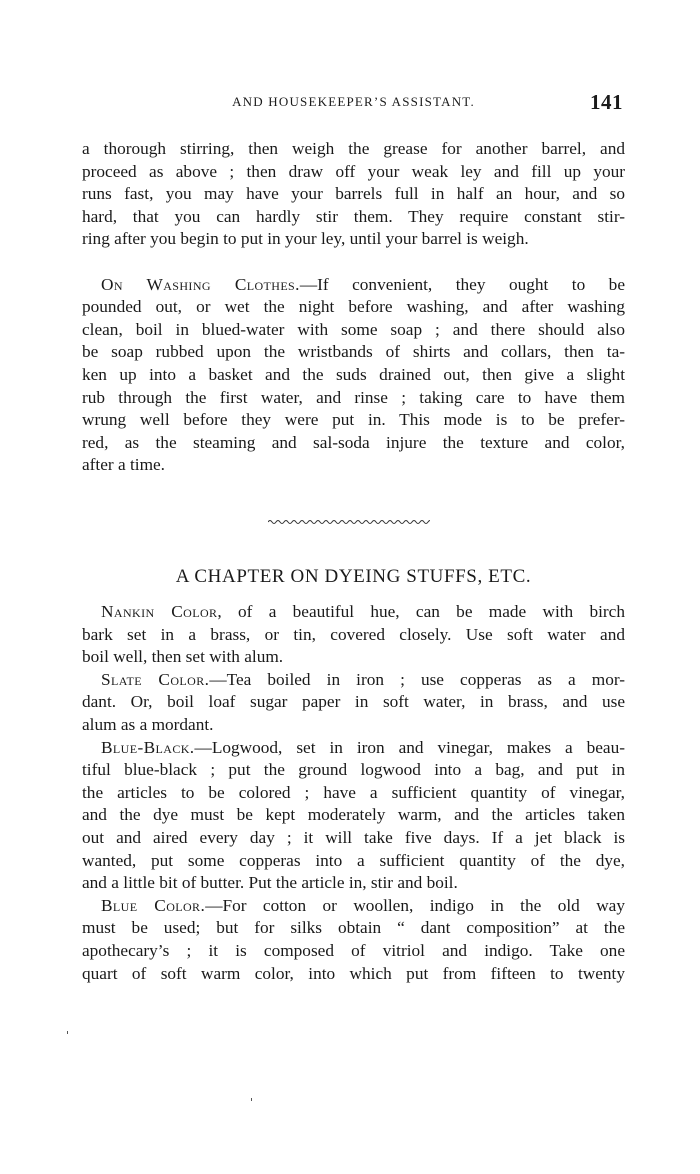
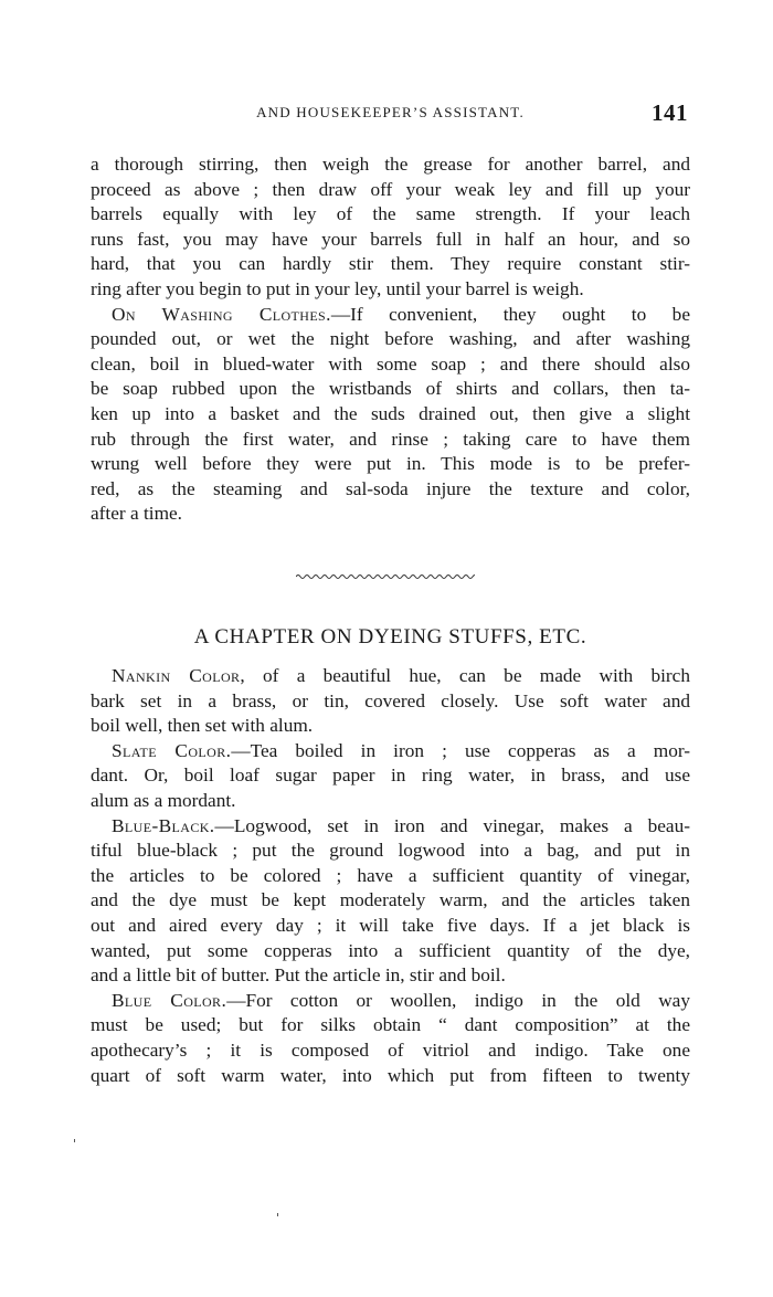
  AND HOUSEKEEPER’S ASSISTANT.
  141
  a thorough stirring, then weigh the grease for another barrel, and
  proceed as above ; then draw off your weak ley and fill up your
+ barrels equally with ley of the same strength. If your leach
  runs fast, you may have your barrels full in half an hour, and so
  hard, that you can hardly stir them. They require constant stir-
  ring after you begin to put in your ley, until your barrel is weigh.
  On Washing Clothes.—If convenient, they ought to be
  pounded out, or wet the night before washing, and after washing
  clean, boil in blued-water with some soap ; and there should also
  be soap rubbed upon the wristbands of shirts and collars, then ta-
  ken up into a basket and the suds drained out, then give a slight
  rub through the first water, and rinse ; taking care to have them
  wrung well before they were put in. This mode is to be prefer-
  red, as the steaming and sal-soda injure the texture and color,
  after a time.
  A CHAPTER ON DYEING STUFFS, ETC.
  Nankin Color, of a beautiful hue, can be made with birch
  bark set in a brass, or tin, covered closely. Use soft water and
  boil well, then set with alum.
  Slate Color.—Tea boiled in iron ; use copperas as a mor-
- dant. Or, boil loaf sugar paper in soft water, in brass, and use
+ dant. Or, boil loaf sugar paper in ring water, in brass, and use
  alum as a mordant.
  Blue-Black.—Logwood, set in iron and vinegar, makes a beau-
  tiful blue-black ; put the ground logwood into a bag, and put in
  the articles to be colored ; have a sufficient quantity of vinegar,
  and the dye must be kept moderately warm, and the articles taken
  out and aired every day ; it will take five days. If a jet black is
  wanted, put some copperas into a sufficient quantity of the dye,
  and a little bit of butter. Put the article in, stir and boil.
  Blue Color.—For cotton or woollen, indigo in the old way
  must be used; but for silks obtain “ dant composition” at the
  apothecary’s ; it is composed of vitriol and indigo. Take one
- quart of soft warm color, into which put from fifteen to twenty
+ quart of soft warm water, into which put from fifteen to twenty
